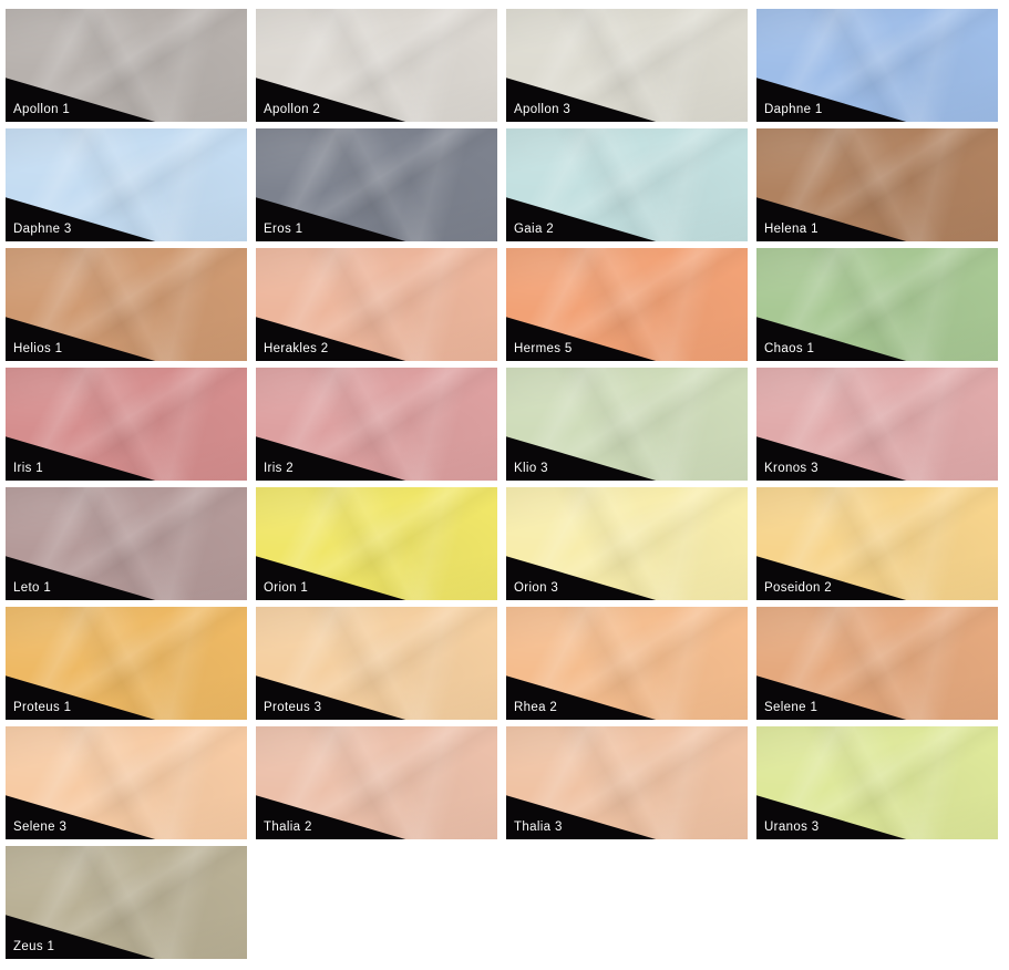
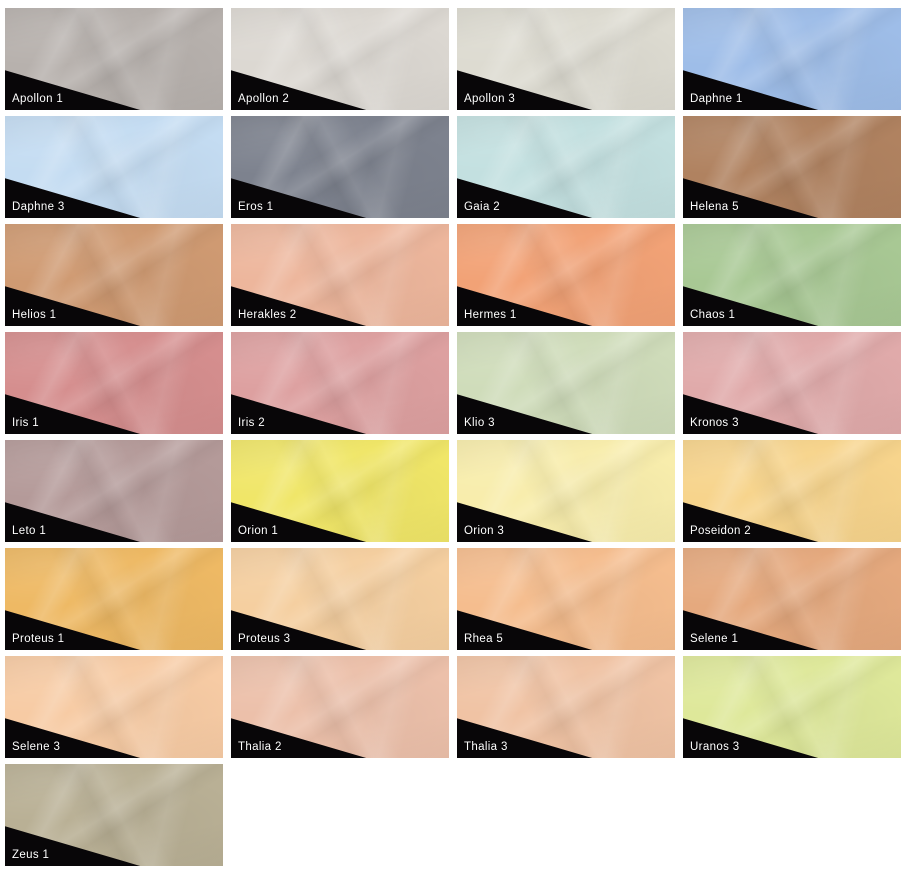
  Apollon 1
  Apollon 2
  Apollon 3
  Daphne 1
  Daphne 3
  Eros 1
  Gaia 2
- Helena 1
+ Helena 5
  Helios 1
  Herakles 2
- Hermes 5
+ Hermes 1
  Chaos 1
  Iris 1
  Iris 2
  Klio 3
  Kronos 3
  Leto 1
  Orion 1
  Orion 3
  Poseidon 2
  Proteus 1
  Proteus 3
- Rhea 2
+ Rhea 5
  Selene 1
  Selene 3
  Thalia 2
  Thalia 3
  Uranos 3
  Zeus 1
